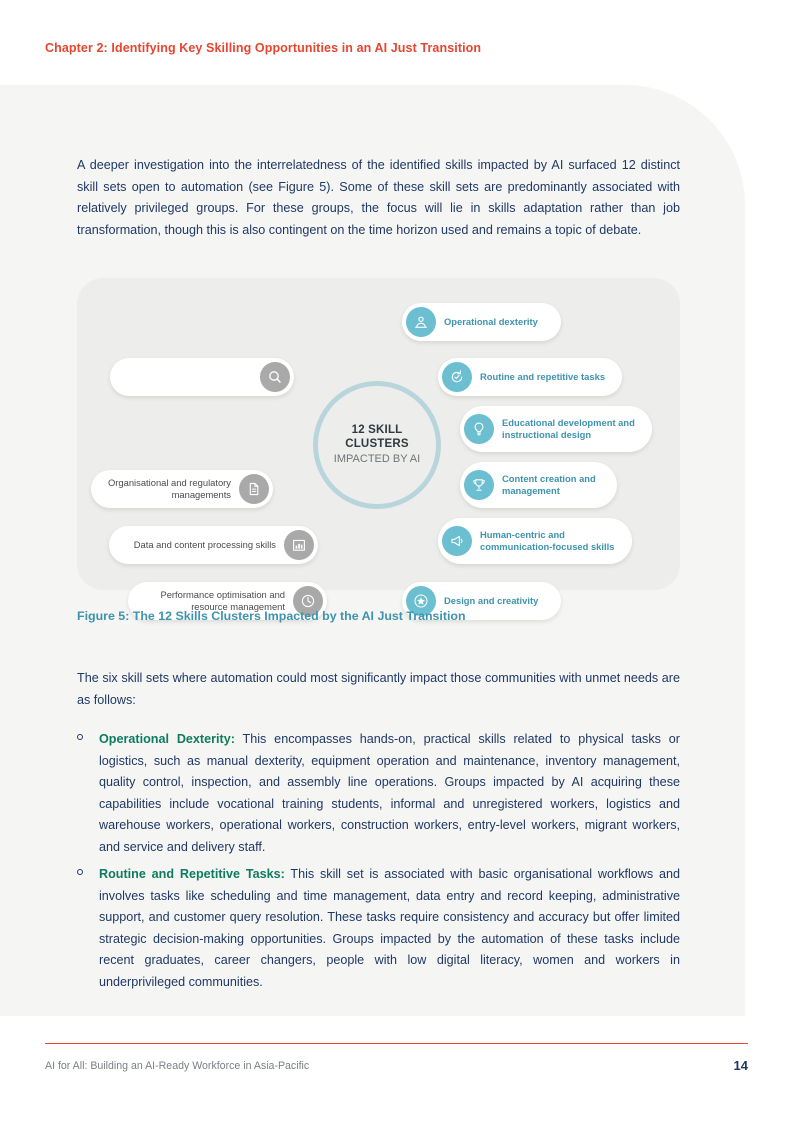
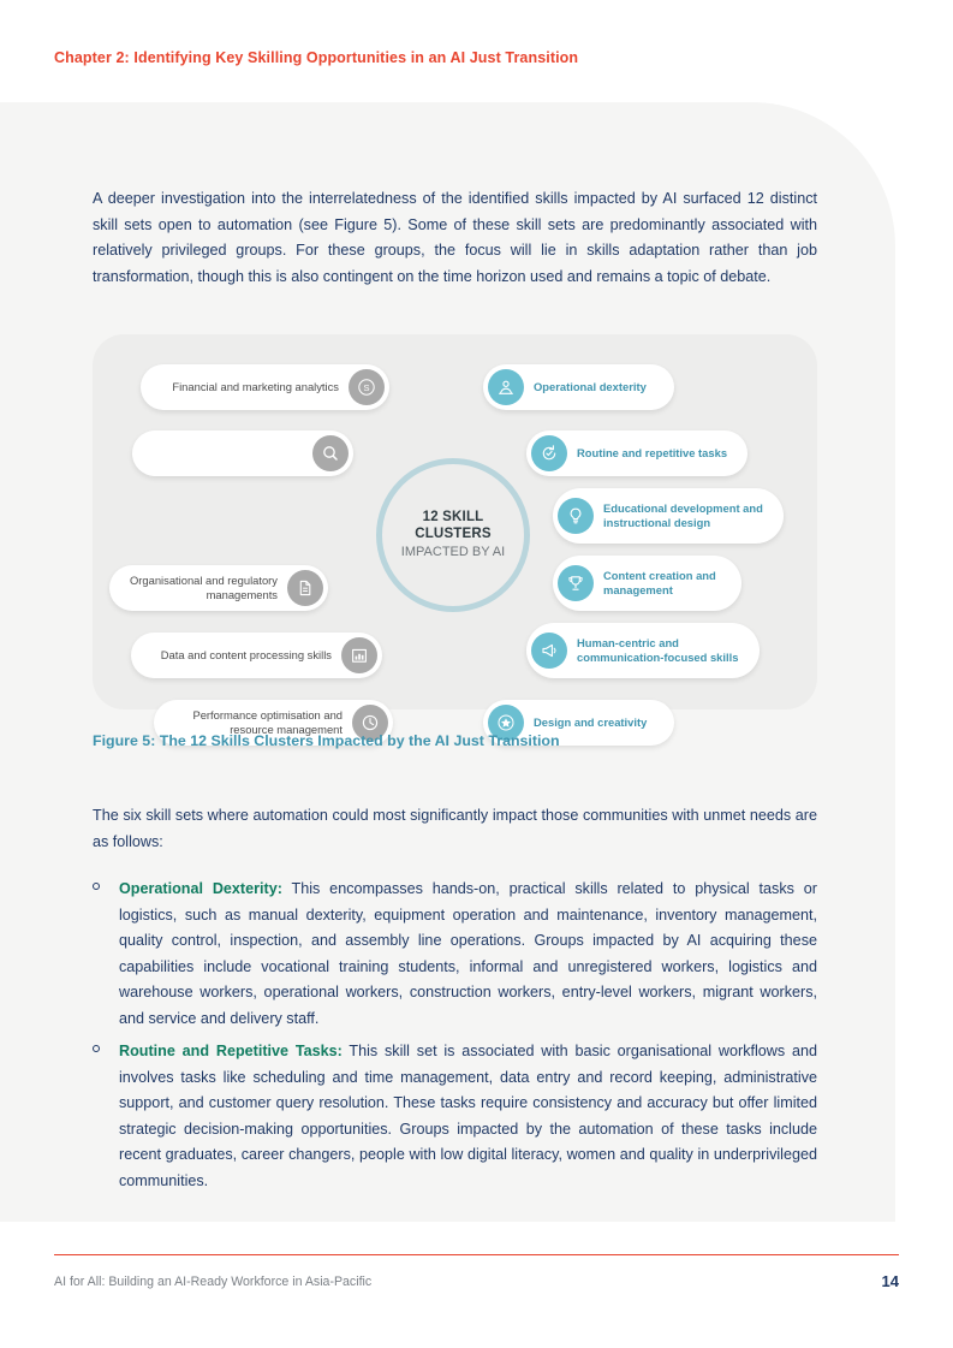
  Chapter 2: Identifying Key Skilling Opportunities in an AI Just Transition
  A deeper investigation into the interrelatedness of the identified skills impacted by AI surfaced 12 distinct skill sets open to automation (see Figure 5). Some of these skill sets are predominantly associated with relatively privileged groups. For these groups, the focus will lie in skills adaptation rather than job transformation, though this is also contingent on the time horizon used and remains a topic of debate.
+ Financial and marketing analytics
+ S
  Organisational and regulatory managements
  Data and content processing skills
  Performance optimisation and resource management
  12 SKILL
  CLUSTERS
  IMPACTED BY AI
  Operational dexterity
  Routine and repetitive tasks
  Educational development and instructional design
  Content creation and management
  Human-centric and communication-focused skills
  Design and creativity
  Figure 5: The 12 Skills Clusters Impacted by the AI Just Transition
  The six skill sets where automation could most significantly impact those communities with unmet needs are as follows:
  Operational Dexterity: This encompasses hands-on, practical skills related to physical tasks or logistics, such as manual dexterity, equipment operation and maintenance, inventory management, quality control, inspection, and assembly line operations. Groups impacted by AI acquiring these capabilities include vocational training students, informal and unregistered workers, logistics and warehouse workers, operational workers, construction workers, entry-level workers, migrant workers, and service and delivery staff.
- Routine and Repetitive Tasks: This skill set is associated with basic organisational workflows and involves tasks like scheduling and time management, data entry and record keeping, administrative support, and customer query resolution. These tasks require consistency and accuracy but offer limited strategic decision-making opportunities. Groups impacted by the automation of these tasks include recent graduates, career changers, people with low digital literacy, women and workers in underprivileged communities.
+ Routine and Repetitive Tasks: This skill set is associated with basic organisational workflows and involves tasks like scheduling and time management, data entry and record keeping, administrative support, and customer query resolution. These tasks require consistency and accuracy but offer limited strategic decision-making opportunities. Groups impacted by the automation of these tasks include recent graduates, career changers, people with low digital literacy, women and quality in underprivileged communities.
  AI for All: Building an AI-Ready Workforce in Asia-Pacific
  14
